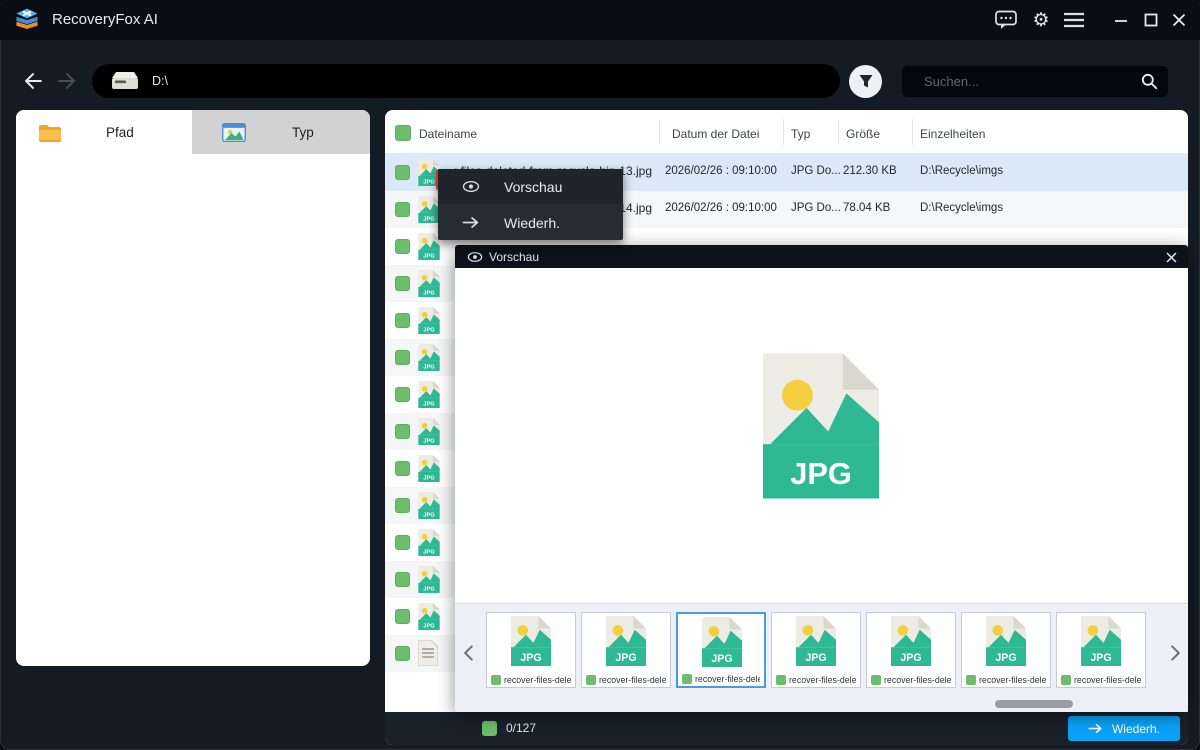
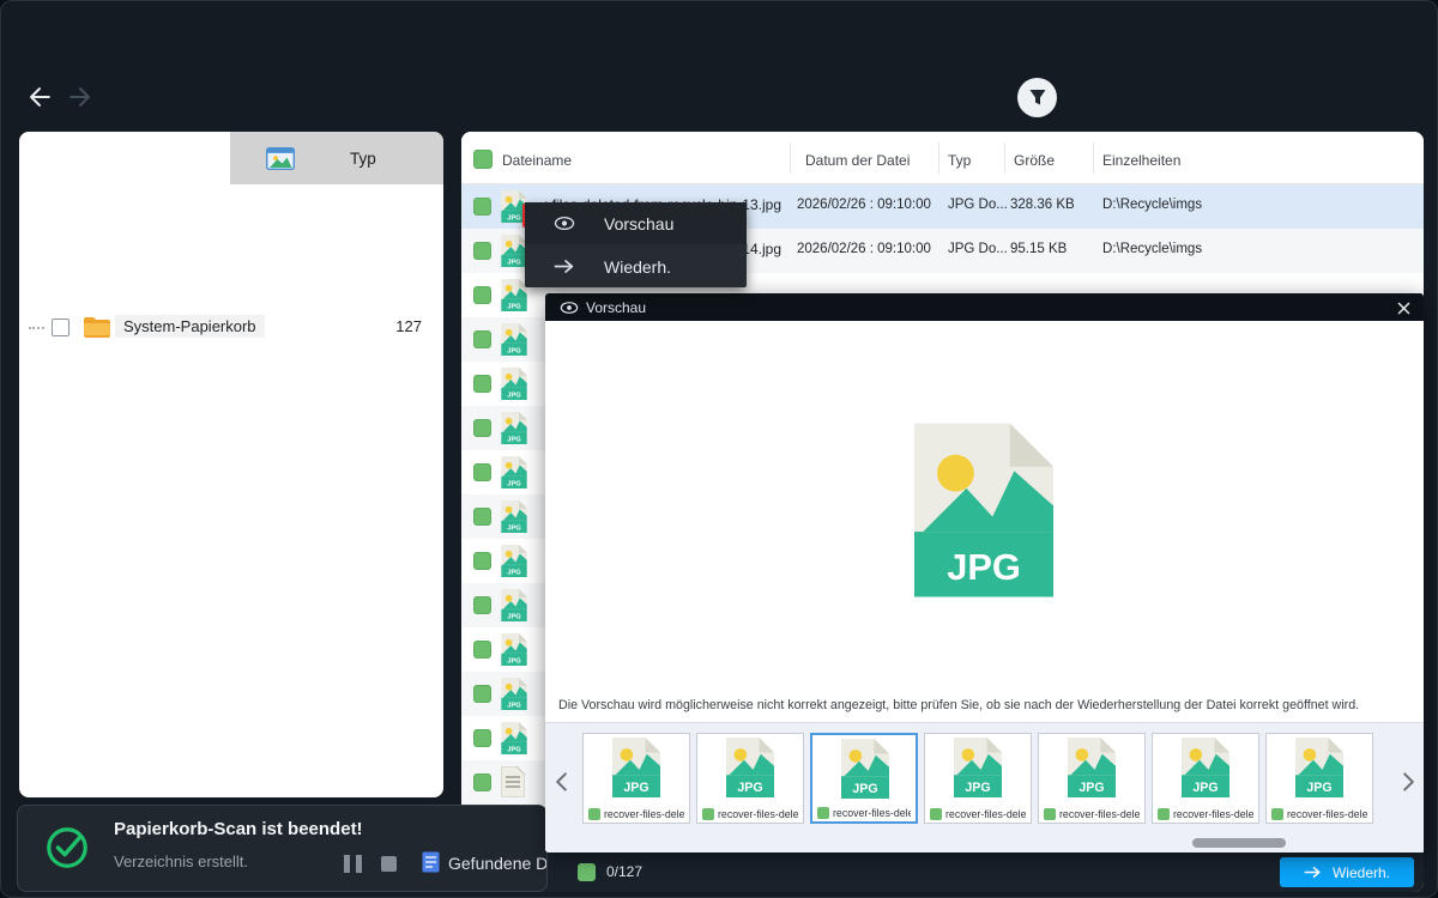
- RecoveryFox AI
- ⚙
- D:\
- Suchen...
- Pfad
  Typ
+ System-Papierkorb
+ 127
  Dateiname
  Datum der Datei
  Typ
  Größe
  Einzelheiten
  2026/02/26 : 09:10:00
  JPG Do...
- 212.30 KB
+ 328.36 KB
  D:\Recycle\imgs
  2026/02/26 : 09:10:00
  JPG Do...
- 78.04 KB
+ 95.15 KB
  D:\Recycle\imgs
  0/127
  Wiederh.
+ Papierkorb-Scan ist beendet!
+ Verzeichnis erstellt.
+ Gefundene D
  Vorschau
+ Die Vorschau wird möglicherweise nicht korrekt angezeigt, bitte prüfen Sie, ob sie nach der Wiederherstellung der Datei korrekt geöffnet wird.
  recover-files-dele
  recover-files-dele
  recover-files-del
  recover-files-dele
  recover-files-dele
  recover-files-dele
  recover-files-dele
  Vorschau
  Wiederh.
